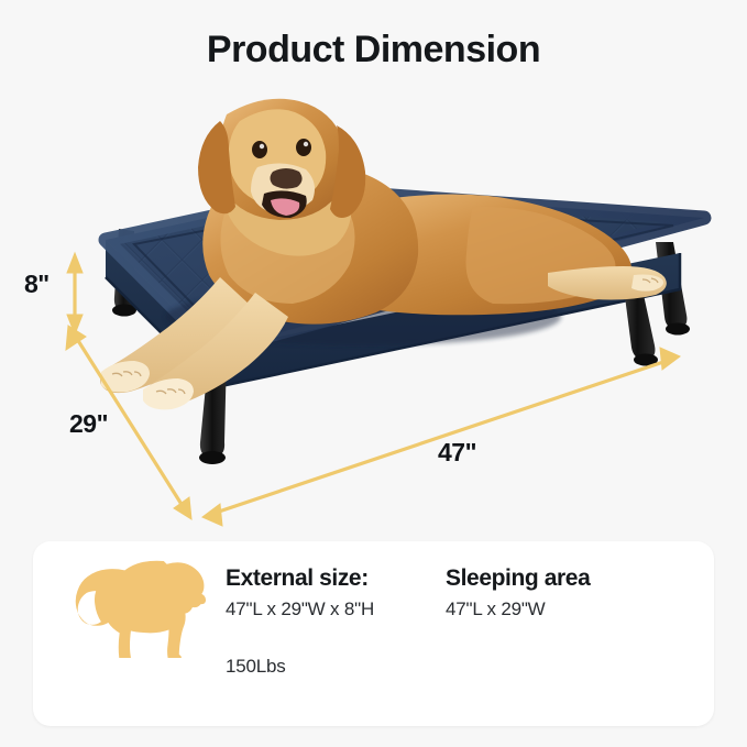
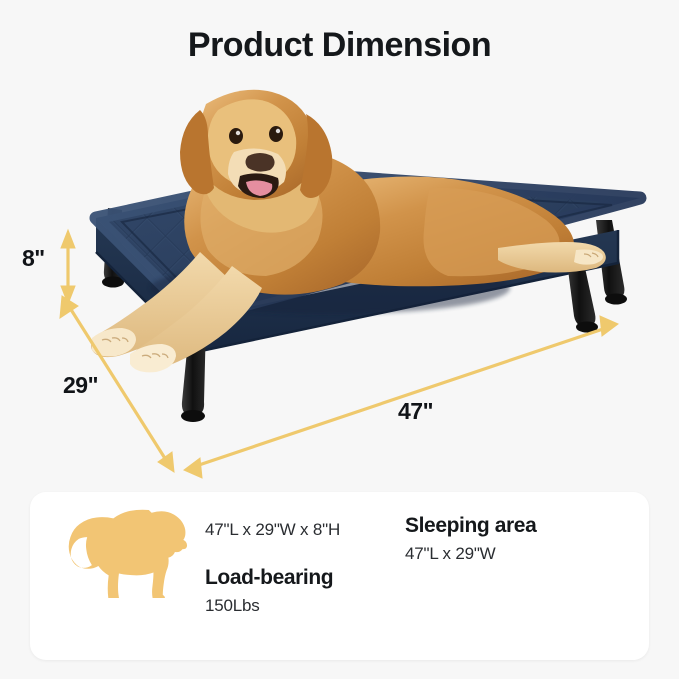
  Product Dimension
  8"
  29"
  47"
- External size:
  47"L x 29"W x 8"H
+ Load-bearing
  150Lbs
  Sleeping area
  47"L x 29"W
